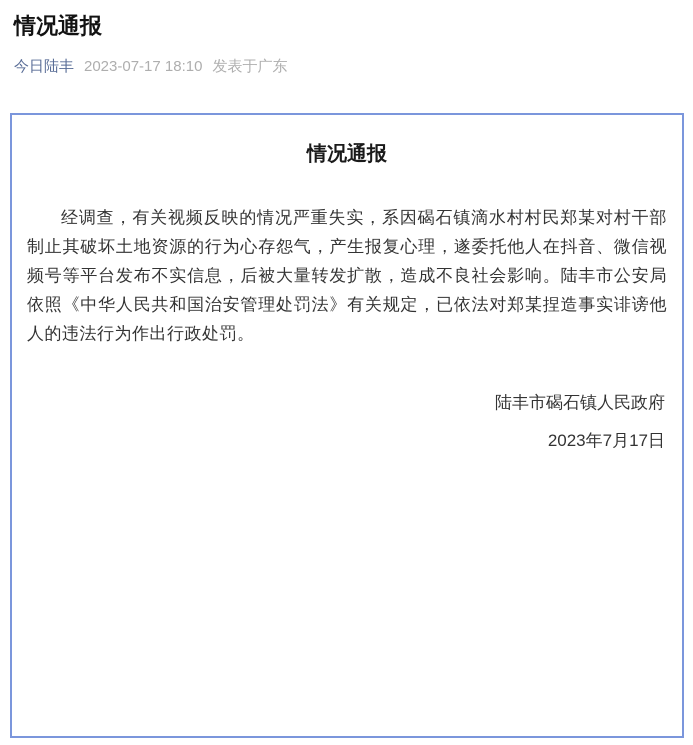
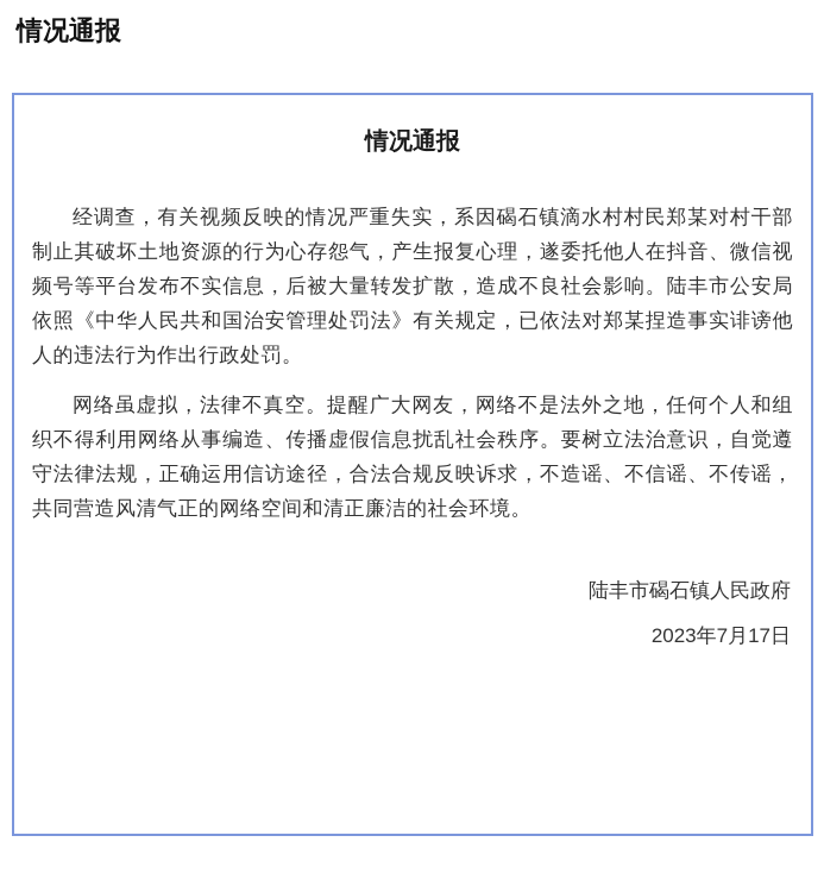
  情况通报
- 今日陆丰
- 2023-07-17 18:10
- 发表于广东
  情况通报
  经调查，有关视频反映的情况严重失实，系因碣石镇滴水村村民郑某对村干部制止其破坏土地资源的行为心存怨气，产生报复心理，遂委托他人在抖音、微信视频号等平台发布不实信息，后被大量转发扩散，造成不良社会影响。陆丰市公安局依照《中华人民共和国治安管理处罚法》有关规定，已依法对郑某捏造事实诽谤他人的违法行为作出行政处罚。
+ 网络虽虚拟，法律不真空。提醒广大网友，网络不是法外之地，任何个人和组织不得利用网络从事编造、传播虚假信息扰乱社会秩序。要树立法治意识，自觉遵守法律法规，正确运用信访途径，合法合规反映诉求，不造谣、不信谣、不传谣，共同营造风清气正的网络空间和清正廉洁的社会环境。
  陆丰市碣石镇人民政府
  2023年7月17日
